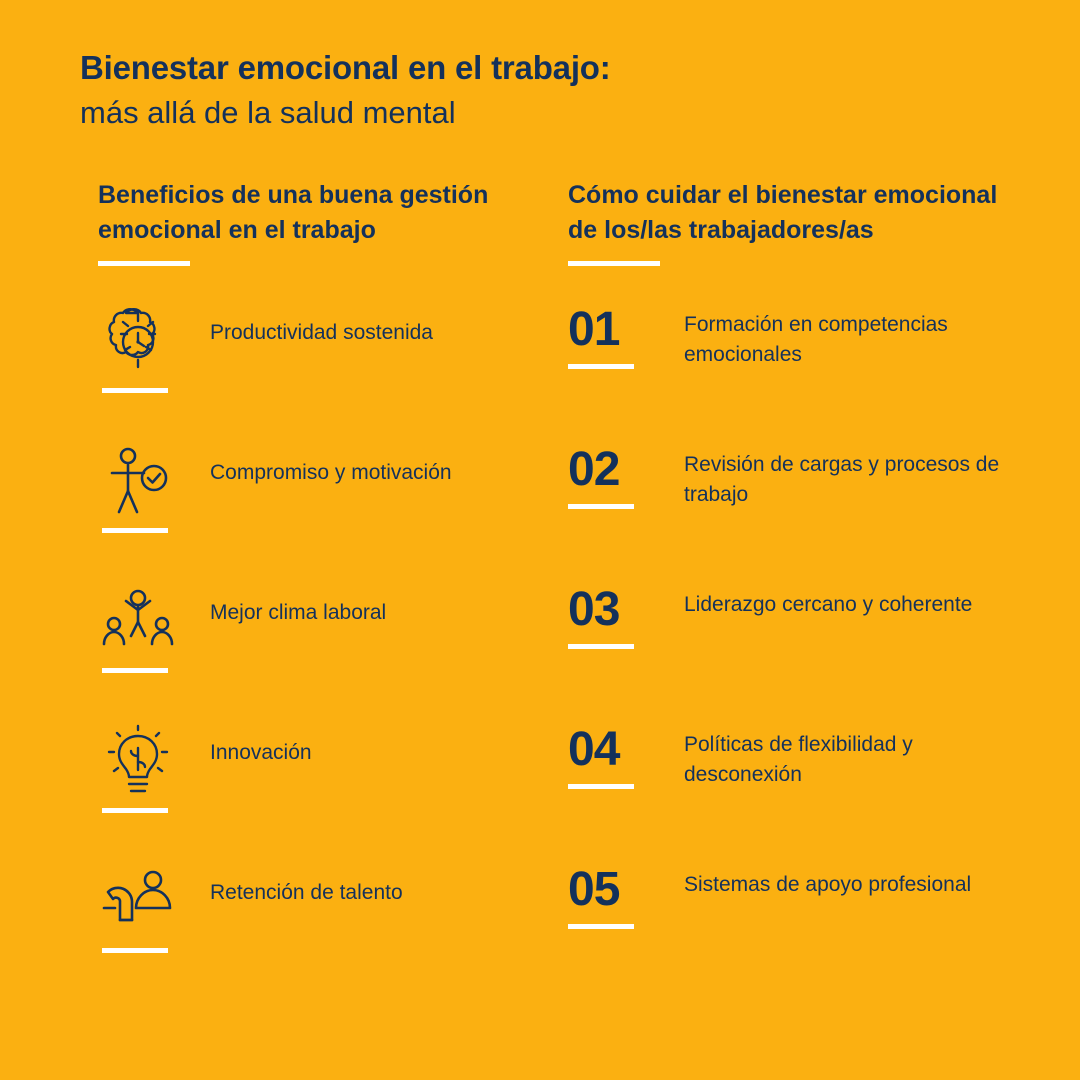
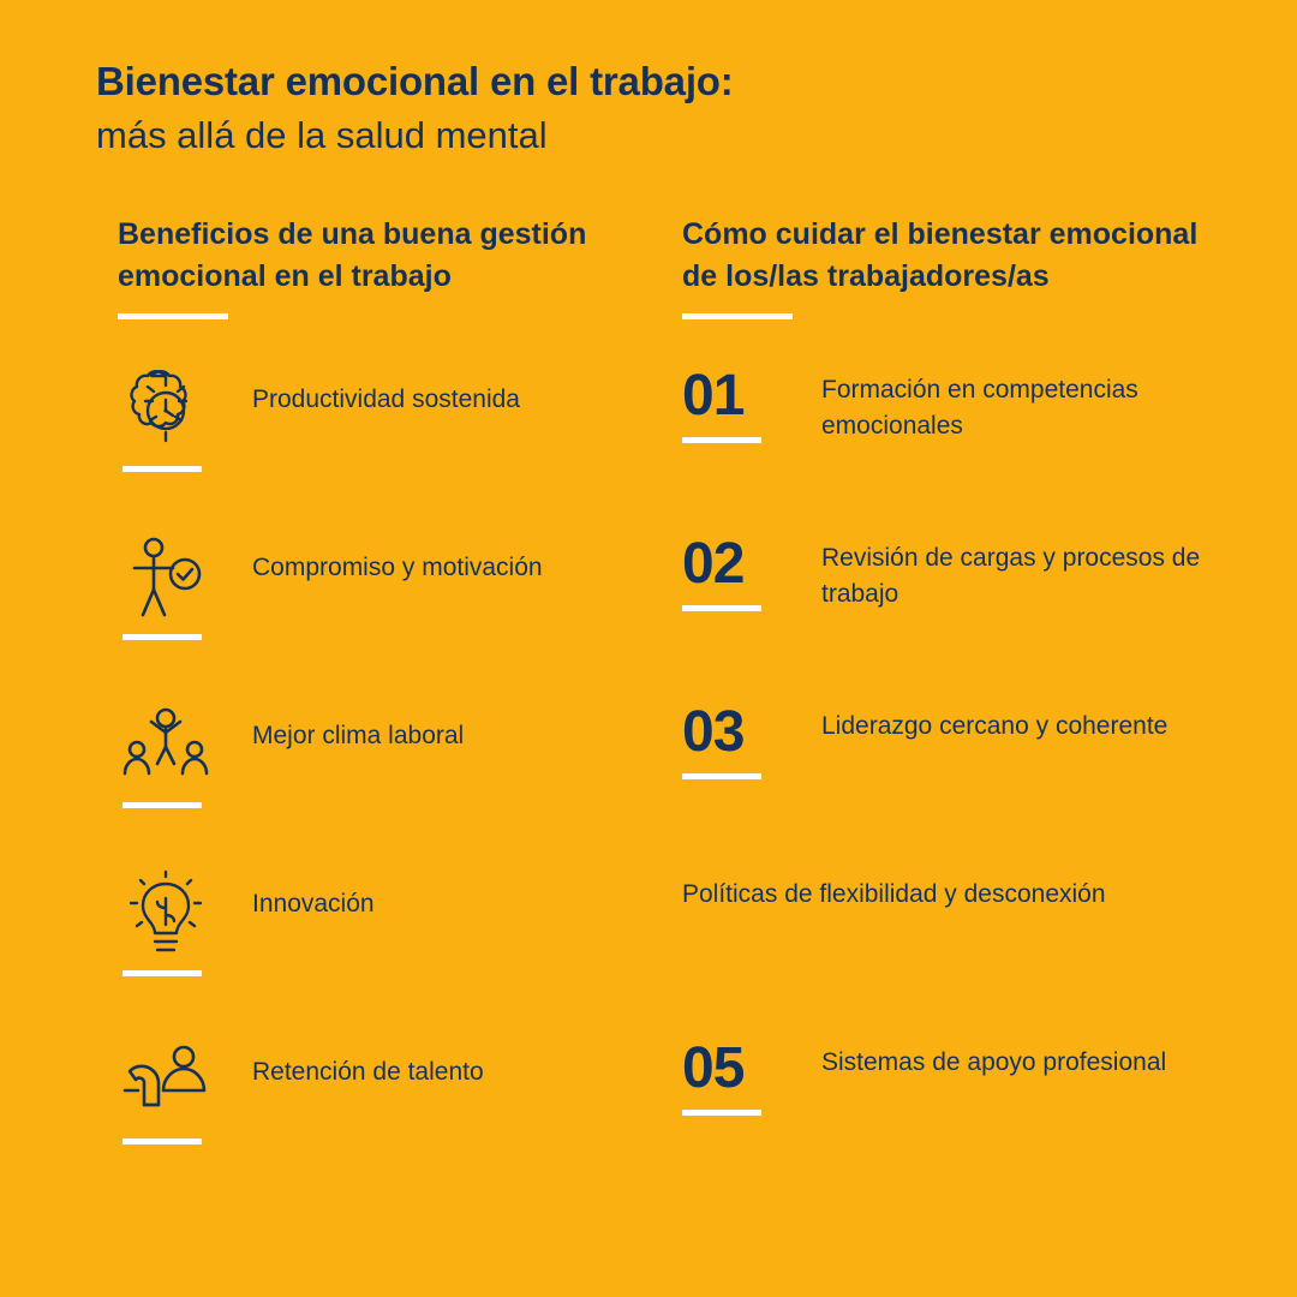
  Bienestar emocional en el trabajo:
  más allá de la salud mental
  Beneficios de una buena gestión emocional en el trabajo
  Productividad sostenida
  Compromiso y motivación
  Mejor clima laboral
  Innovación
  Retención de talento
  Cómo cuidar el bienestar emocional de los/las trabajadores/as
  01
  Formación en competencias emocionales
  02
  Revisión de cargas y procesos de trabajo
  03
  Liderazgo cercano y coherente
- 04
  Políticas de flexibilidad y desconexión
  05
  Sistemas de apoyo profesional
